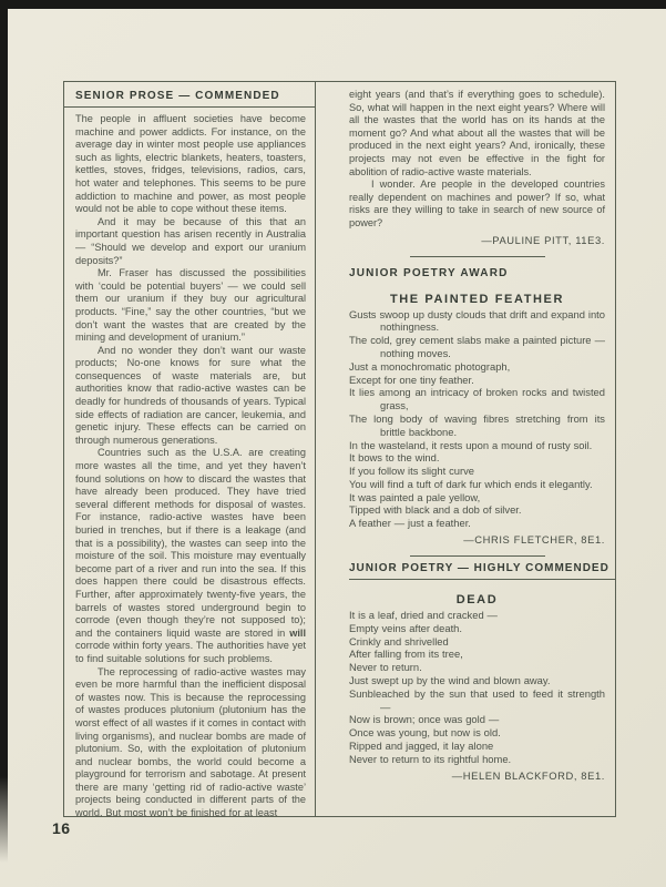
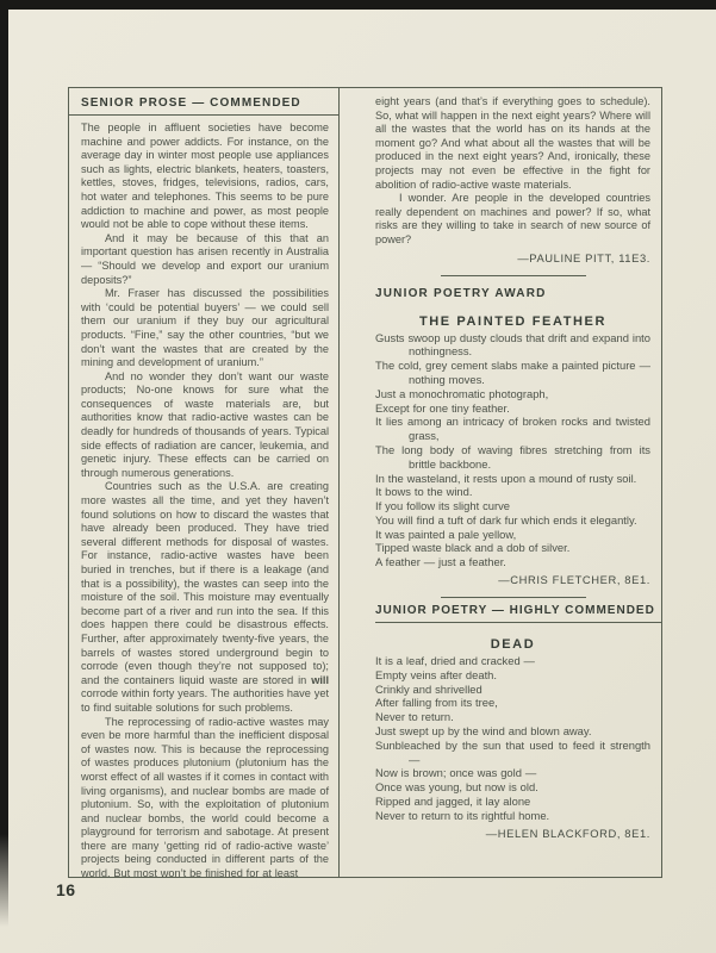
  SENIOR PROSE — COMMENDED
  The people in affluent societies have become machine and power addicts. For instance, on the average day in winter most people use appliances such as lights, electric blankets, heaters, toasters, kettles, stoves, fridges, televisions, radios, cars, hot water and telephones. This seems to be pure addiction to machine and power, as most people would not be able to cope without these items.
  And it may be because of this that an important question has arisen recently in Australia— “Should we develop and export our uranium deposits?”
  Mr. Fraser has discussed the possibilities with ‘could be potential buyers’ — we could sell them our uranium if they buy our agricultural products. “Fine,” say the other countries, “but we don’t want the wastes that are created by the mining and development of uranium.”
  And no wonder they don’t want our waste products; No-one knows for sure what the consequences of waste materials are, but authorities know that radio-active wastes can be deadly for hundreds of thousands of years. Typical side effects of radiation are cancer, leukemia, and genetic injury. These effects can be carried on through numerous generations.
  Countries such as the U.S.A. are creating more wastes all the time, and yet they haven’t found solutions on how to discard the wastes that have already been produced. They have tried several different methods for disposal of wastes. For instance, radio-active wastes have been buried in trenches, but if there is a leakage (and that is a possibility), the wastes can seep into the moisture of the soil. This moisture may eventually become part of a river and run into the sea. If this does happen there could be disastrous effects. Further, after approximately twenty-five years, the barrels of wastes stored underground begin to corrode (even though they’re not supposed to); and the containers liquid waste are stored in will corrode within forty years. The authorities have yet to find suitable solutions for such problems.
  The reprocessing of radio-active wastes may even be more harmful than the inefficient disposal of wastes now. This is because the reprocessing of wastes produces plutonium (plutonium has the worst effect of all wastes if it comes in contact with living organisms), and nuclear bombs are made of plutonium. So, with the exploitation of plutonium and nuclear bombs, the world could become a playground for terrorism and sabotage. At present there are many ‘getting rid of radio-active waste’ projects being conducted in different parts of the world. But most won’t be finished for at least
  eight years (and that’s if everything goes to schedule). So, what will happen in the next eight years? Where will all the wastes that the world has on its hands at the moment go? And what about all the wastes that will be produced in the next eight years? And, ironically, these projects may not even be effective in the fight for abolition of radio-active waste materials.
  I wonder. Are people in the developed countries really dependent on machines and power? If so, what risks are they willing to take in search of new source of power?
  —PAULINE PITT, 11E3.
  JUNIOR POETRY AWARD
  THE PAINTED FEATHER
  Gusts swoop up dusty clouds that drift and expand into nothingness.
  The cold, grey cement slabs make a painted picture — nothing moves.
  Just a monochromatic photograph,
  Except for one tiny feather.
  It lies among an intricacy of broken rocks and twisted grass,
  The long body of waving fibres stretching from its brittle backbone.
  In the wasteland, it rests upon a mound of rusty soil.
  It bows to the wind.
  If you follow its slight curve
  You will find a tuft of dark fur which ends it elegantly.
  It was painted a pale yellow,
- Tipped with black and a dob of silver.
+ Tipped waste black and a dob of silver.
  A feather — just a feather.
  —CHRIS FLETCHER, 8E1.
  JUNIOR POETRY — HIGHLY COMMENDED
  DEAD
  It is a leaf, dried and cracked —
  Empty veins after death.
  Crinkly and shrivelled
  After falling from its tree,
  Never to return.
  Just swept up by the wind and blown away.
  Sunbleached by the sun that used to feed it strength —
  Now is brown; once was gold —
  Once was young, but now is old.
  Ripped and jagged, it lay alone
  Never to return to its rightful home.
  —HELEN BLACKFORD, 8E1.
  16
